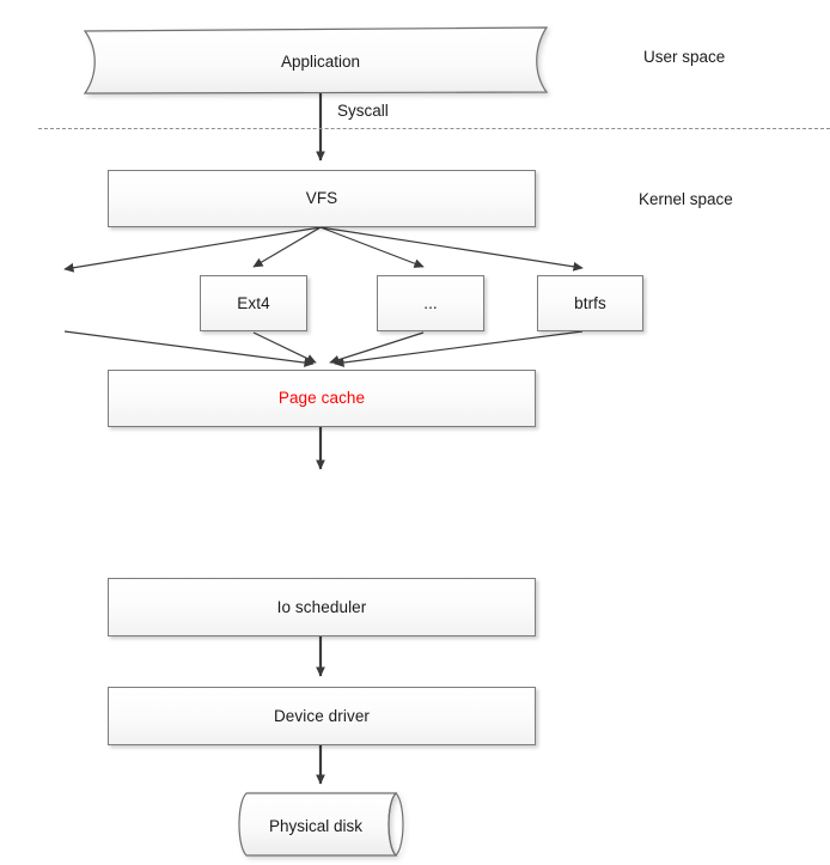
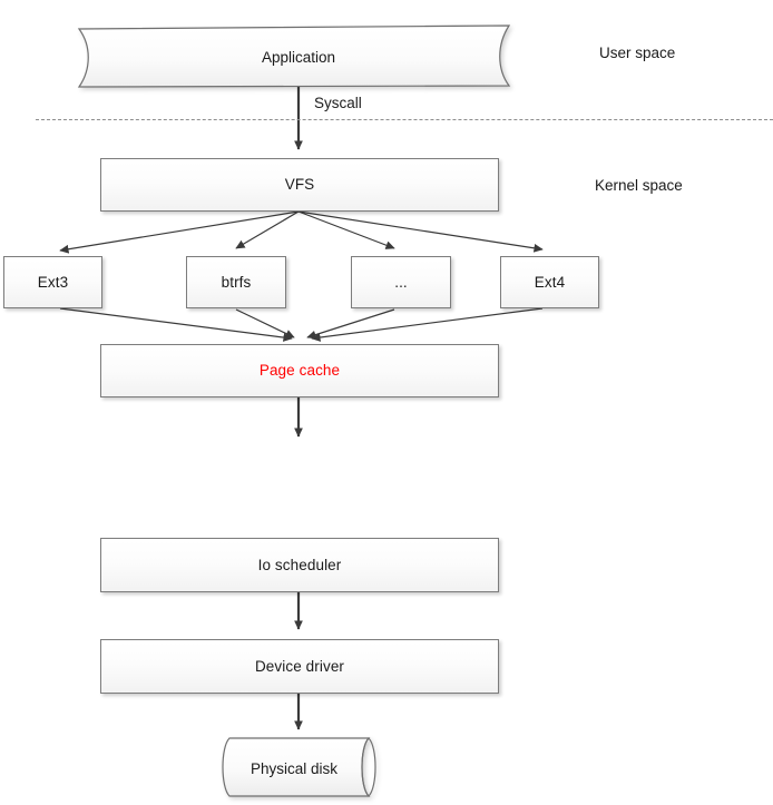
  User space
  Kernel space
  Syscall
  Application
  VFS
+ Ext3
- Ext4
+ btrfs
  ...
- btrfs
+ Ext4
  Page cache
  Io scheduler
  Device driver
  Physical disk
